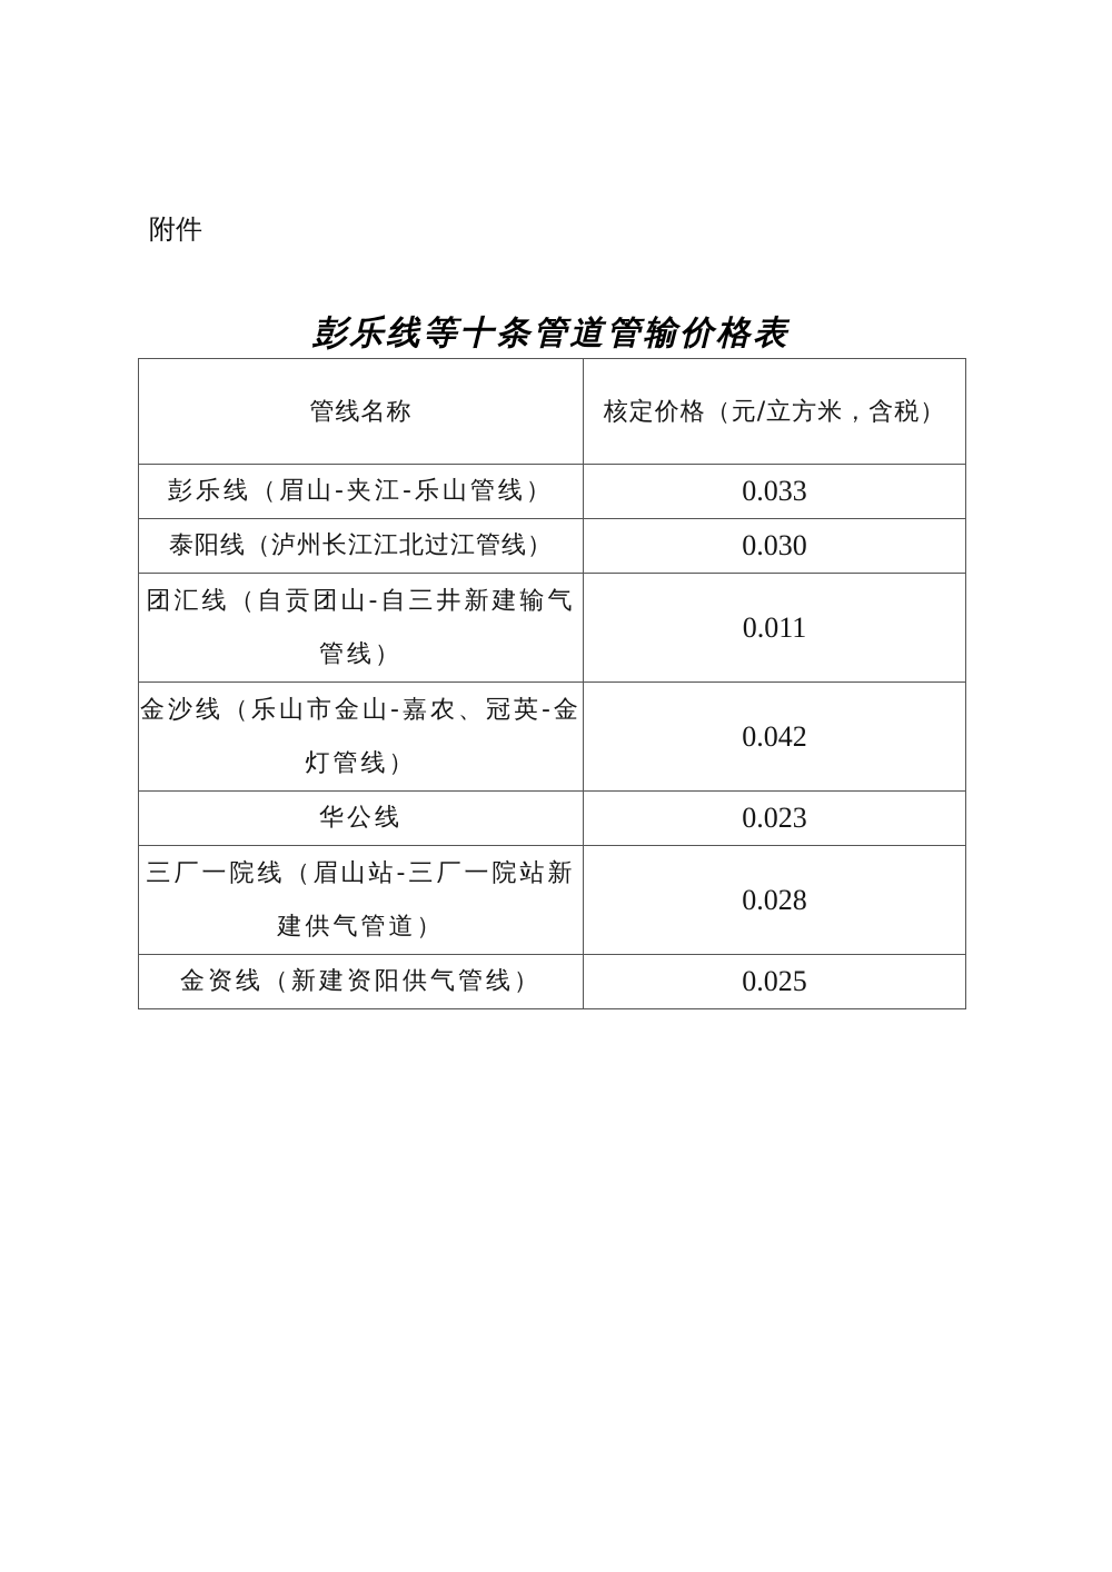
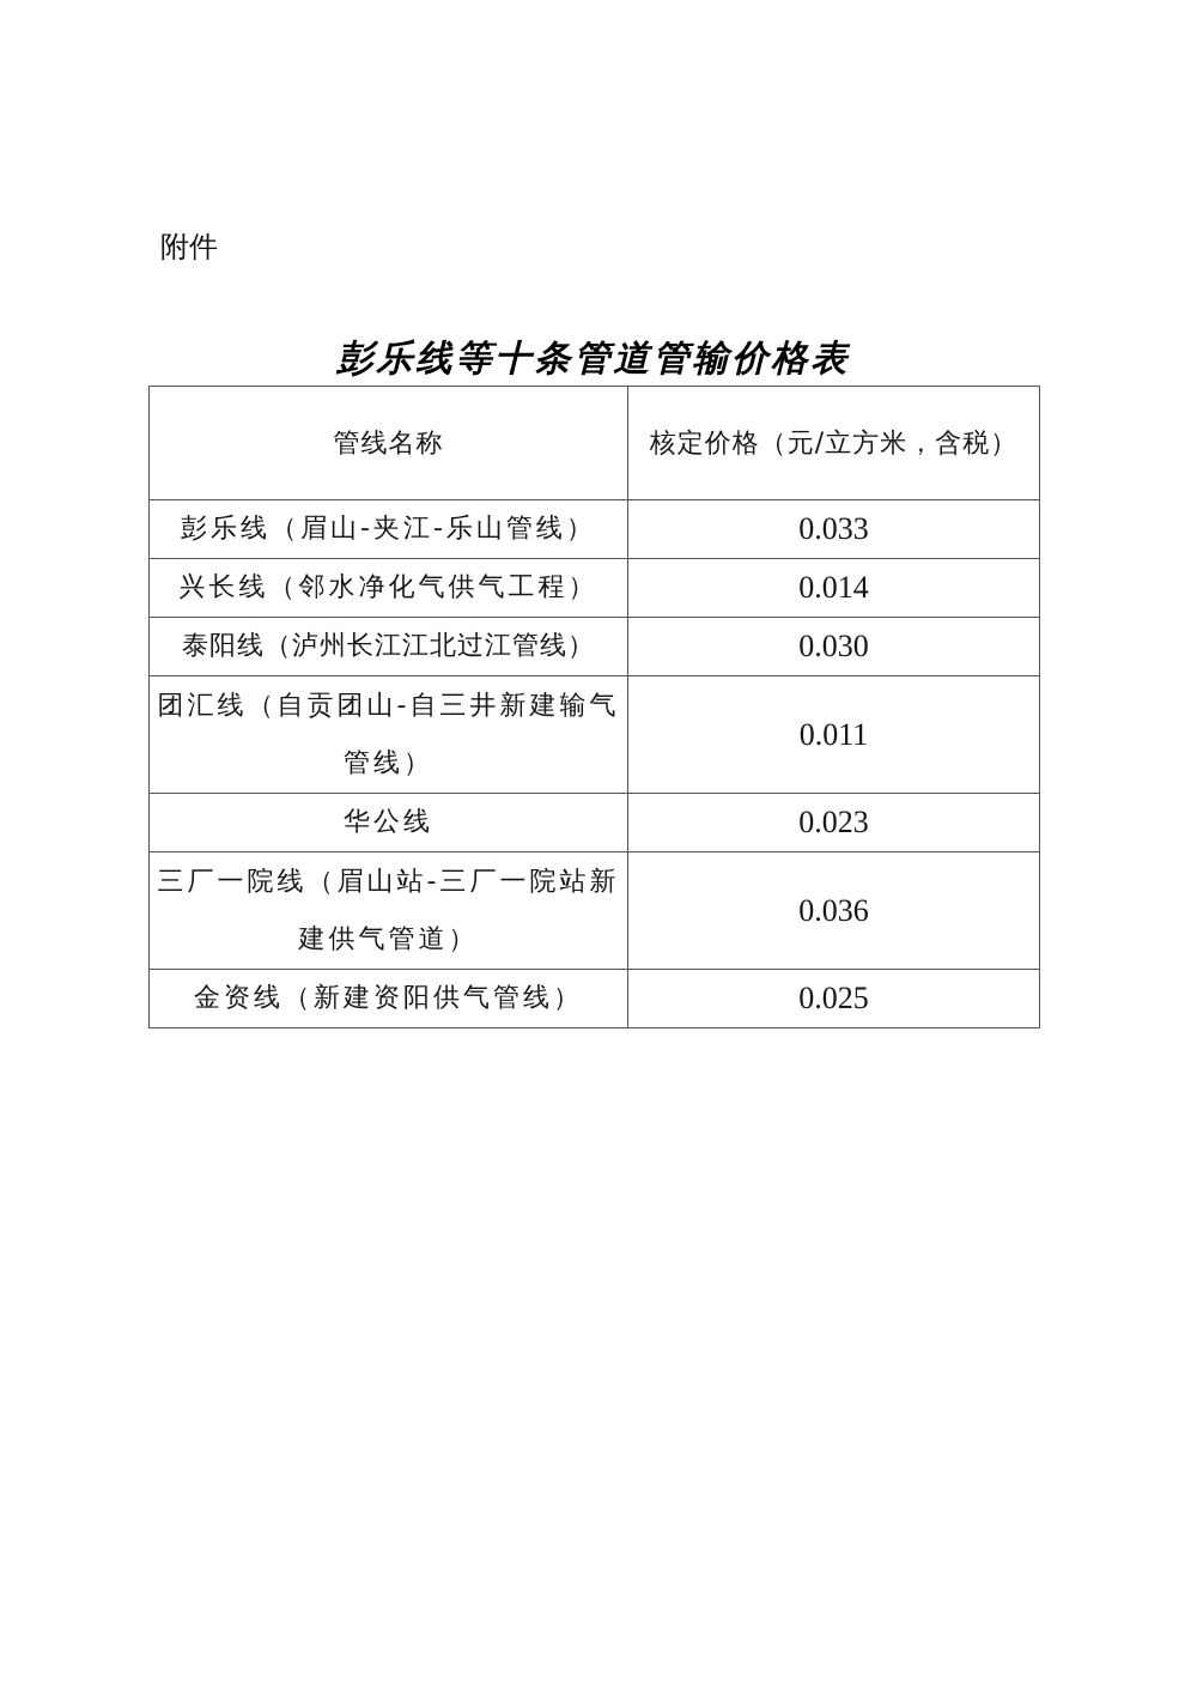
  附件
  彭乐线等十条管道管输价格表
  管线名称	核定价格（元/立方米，含税）
  彭乐线（眉山-夹江-乐山管线）	0.033
+ 兴长线（邻水净化气供气工程）	0.014
  泰阳线（泸州长江江北过江管线）	0.030
  团汇线（自贡团山-自三井新建输气管线）	0.011
- 金沙线（乐山市金山-嘉农、冠英-金灯管线）	0.042
  华公线	0.023
- 三厂一院线（眉山站-三厂一院站新建供气管道）	0.028
+ 三厂一院线（眉山站-三厂一院站新建供气管道）	0.036
  金资线（新建资阳供气管线）	0.025
